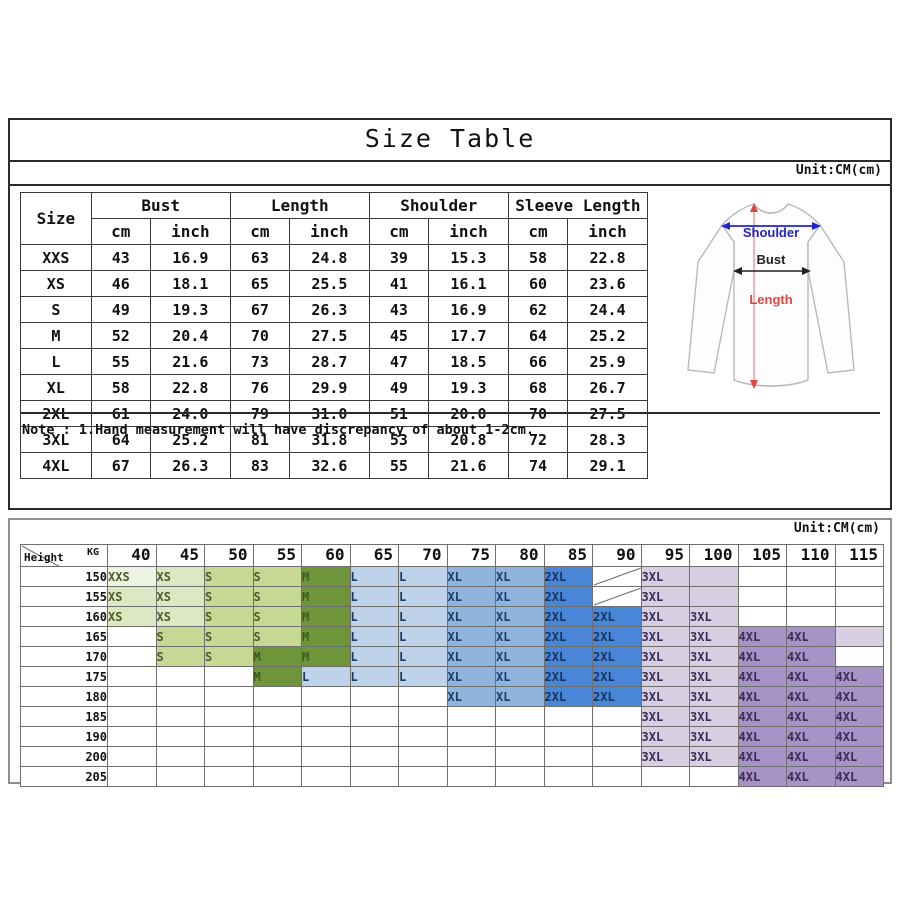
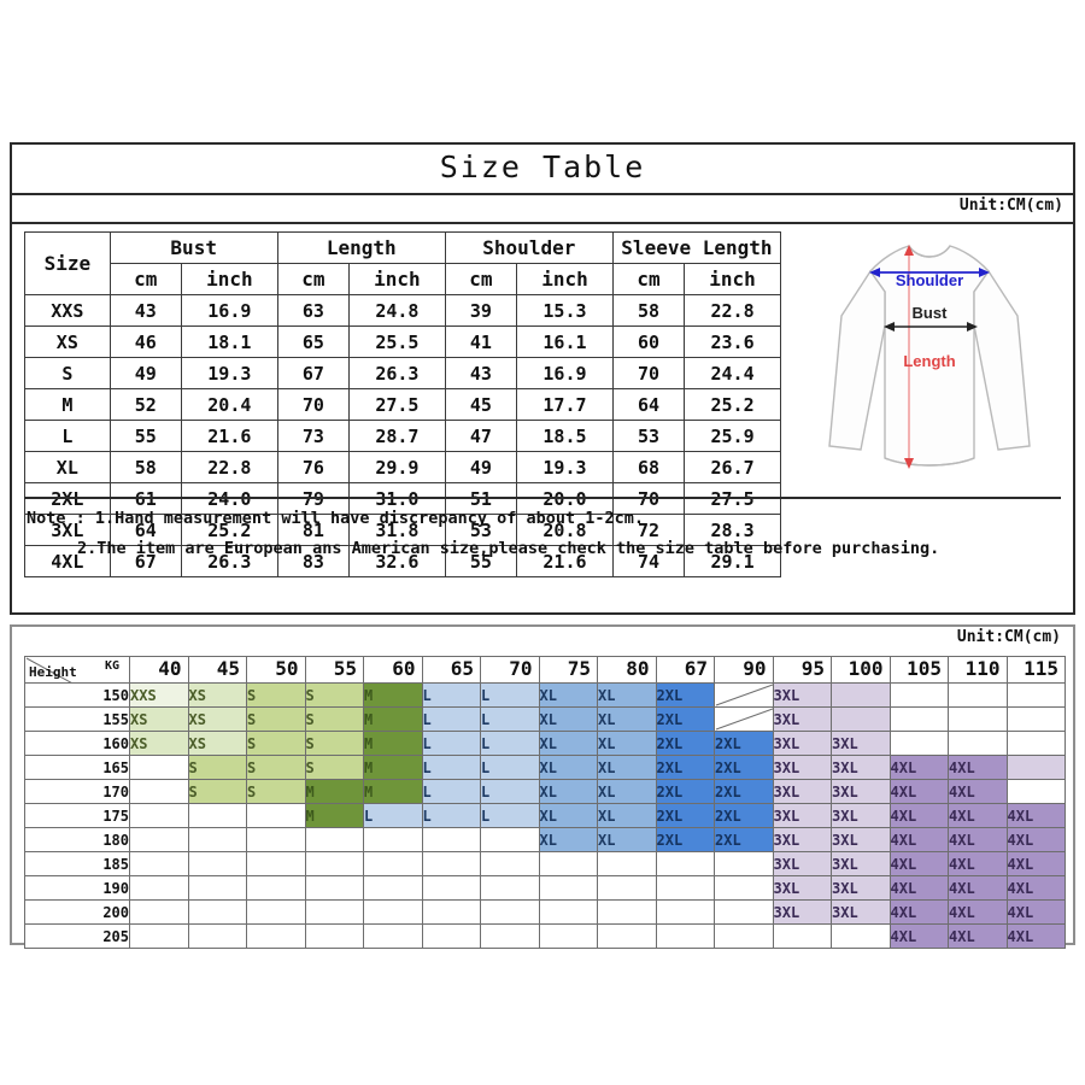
  Size Table
  Unit:CM(cm)
  Size	Bust	Length	Shoulder	Sleeve Length
  cm	inch	cm	inch	cm	inch	cm	inch
  XXS	43	16.9	63	24.8	39	15.3	58	22.8
  XS	46	18.1	65	25.5	41	16.1	60	23.6
- S	49	19.3	67	26.3	43	16.9	62	24.4
+ S	49	19.3	67	26.3	43	16.9	70	24.4
  M	52	20.4	70	27.5	45	17.7	64	25.2
- L	55	21.6	73	28.7	47	18.5	66	25.9
+ L	55	21.6	73	28.7	47	18.5	53	25.9
  XL	58	22.8	76	29.9	49	19.3	68	26.7
  2XL	61	24.0	79	31.0	51	20.0	70	27.5
  3XL	64	25.2	81	31.8	53	20.8	72	28.3
  4XL	67	26.3	83	32.6	55	21.6	74	29.1
  Shoulder
  Bust
  Length
  Note : 1.Hand measurement will have discrepancy of about 1-2cm.
+ 2.The item are European ans American size,please check the size table before purchasing.
  Unit:CM(cm)
- KG Height	40	45	50	55	60	65	70	75	80	85	90	95	100	105	110	115
+ KG Height	40	45	50	55	60	65	70	75	80	67	90	95	100	105	110	115
  150	XXS	XS	S	S	M	L	L	XL	XL	2XL		3XL
  155	XS	XS	S	S	M	L	L	XL	XL	2XL		3XL
  160	XS	XS	S	S	M	L	L	XL	XL	2XL	2XL	3XL	3XL
  165		S	S	S	M	L	L	XL	XL	2XL	2XL	3XL	3XL	4XL	4XL
  170		S	S	M	M	L	L	XL	XL	2XL	2XL	3XL	3XL	4XL	4XL
  175				M	L	L	L	XL	XL	2XL	2XL	3XL	3XL	4XL	4XL	4XL
  180								XL	XL	2XL	2XL	3XL	3XL	4XL	4XL	4XL
  185												3XL	3XL	4XL	4XL	4XL
  190												3XL	3XL	4XL	4XL	4XL
  200												3XL	3XL	4XL	4XL	4XL
  205														4XL	4XL	4XL
